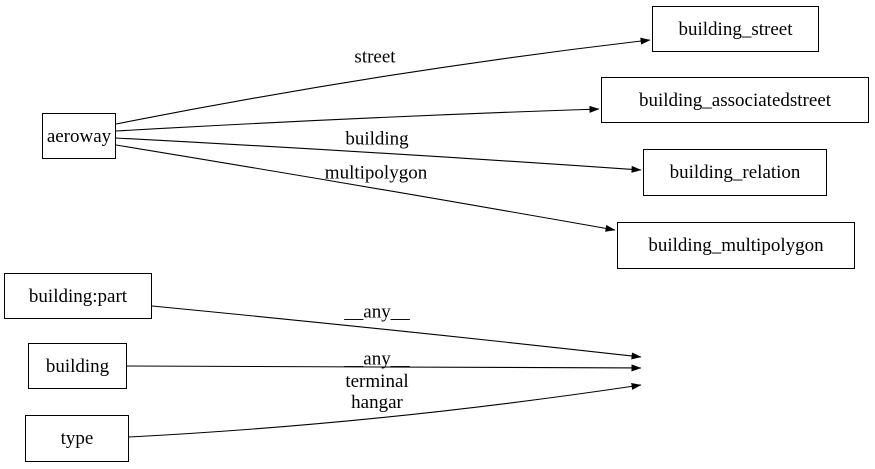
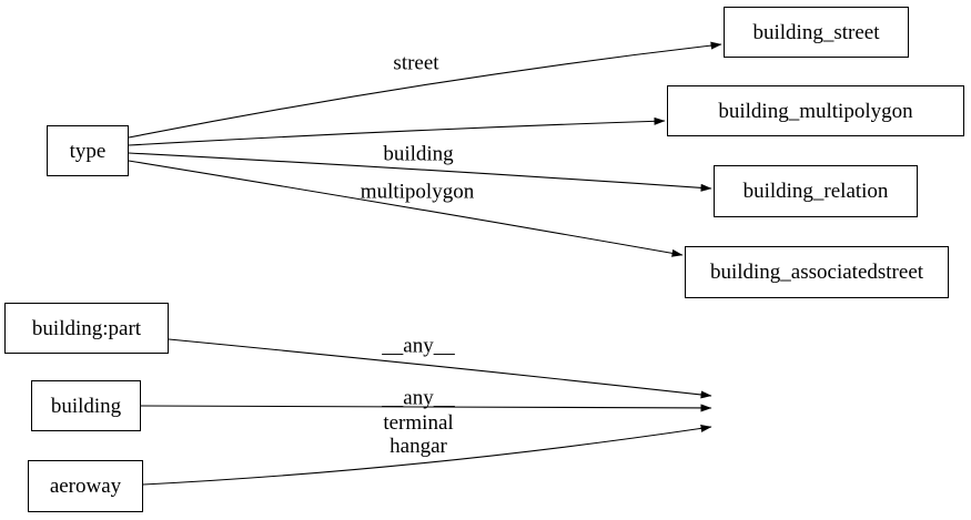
- aeroway
+ type
  building_street
- building_associatedstreet
+ building_multipolygon
  building_relation
- building_multipolygon
+ building_associatedstreet
  building:part
  building
- type
+ aeroway
  street
  building
  multipolygon
  __any__
  __any__
  terminal
  hangar
